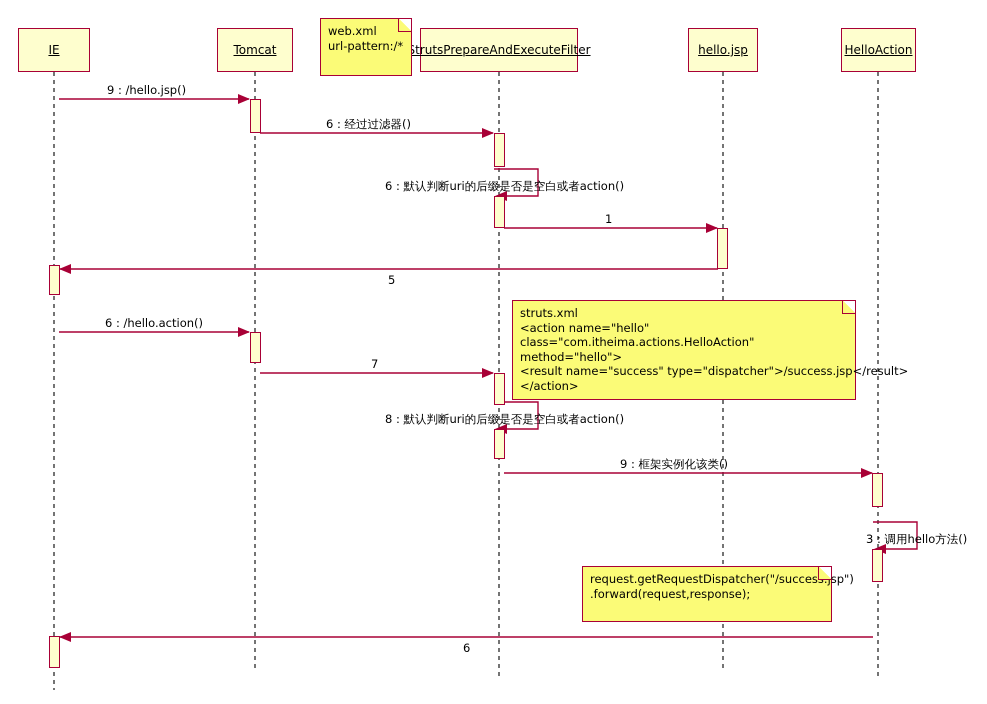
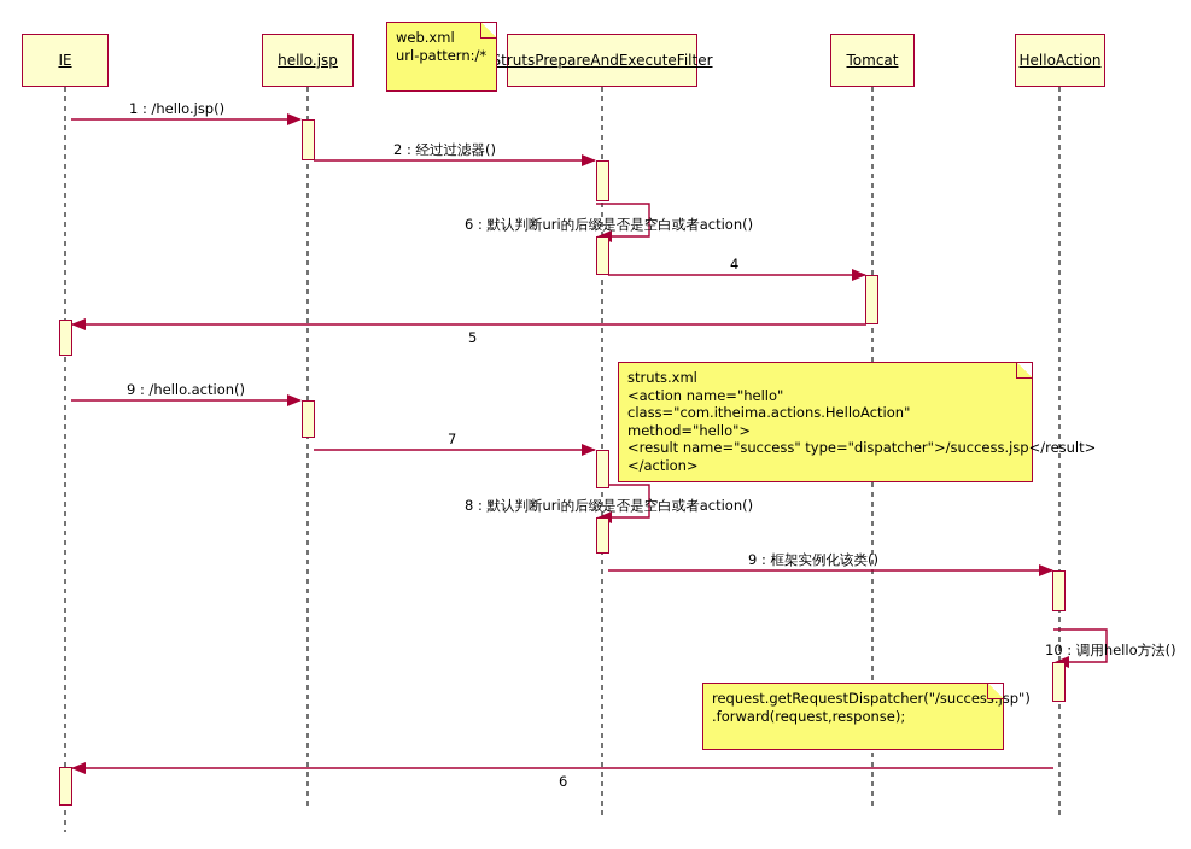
  IE
- Tomcat
+ hello.jsp
  trutsPrepareAndExecuteFilter
- hello.jsp
+ Tomcat
  HelloAction
- 9 : /hello.jsp()
+ 1 : /hello.jsp()
- 6 : 经过过滤器()
+ 2 : 经过过滤器()
  6 : 默认判断uri的后缀是否是空白或者action()
- 1
+ 4
  5
- 6 : /hello.action()
+ 9 : /hello.action()
  7
  8 : 默认判断uri的后缀是否是空白或者action()
  9 : 框架实例化该类()
- 3 : 调用hello方法()
+ 10 : 调用hello方法()
  6
  web.xml
  url-pattern:/*
  struts.xml
  <action name="hello"
  class="com.itheima.actions.HelloAction"
  method="hello">
  <result name="success" type="dispatcher">/success.jsp</result>
  </action>
  request.getRequestDispatcher("/successp")
  .forward(request,response);
